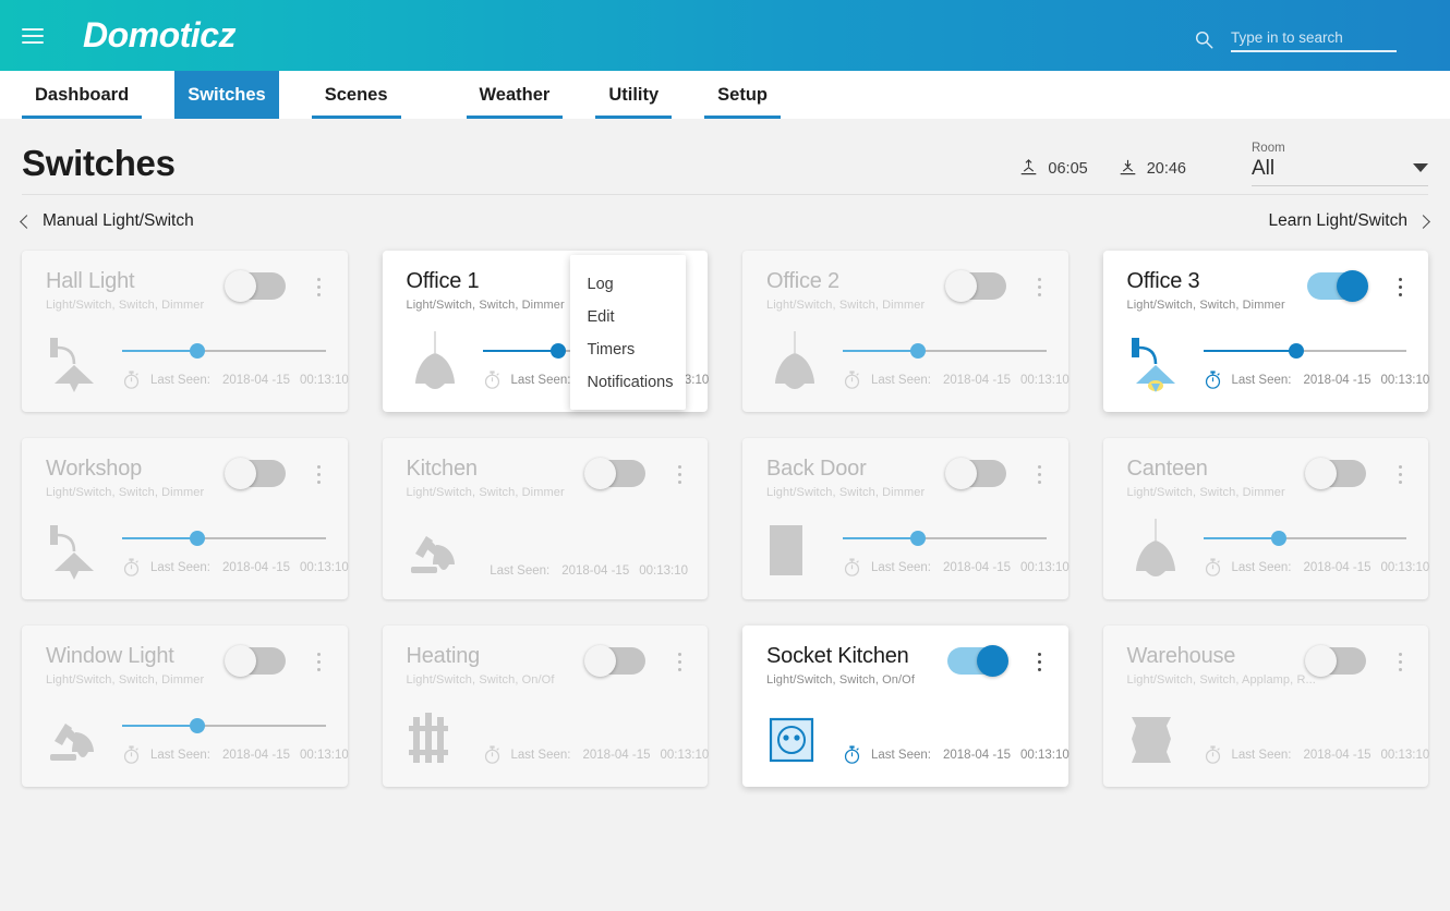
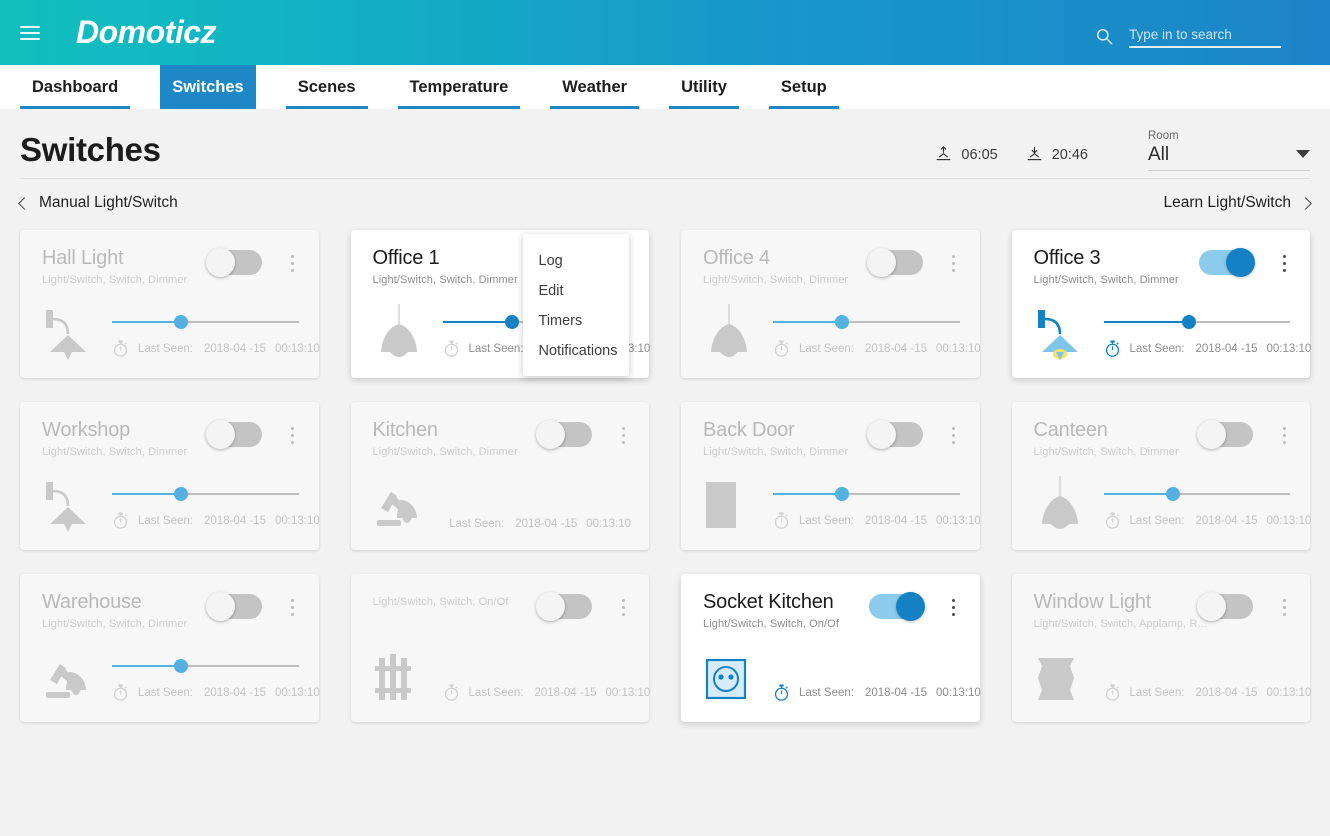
  Domoticz
  Type in to search
  Dashboard
  Switches
  Scenes
+ Temperature
  Weather
  Utility
  Setup
  Switches
  06:05
  20:46
  Room
  All
  Manual Light/Switch
  Learn Light/Switch
  Hall Light
  Light/Switch, Switch, Dimmer
  Last Seen:
  2018-04 -15
  00:13:10
  Office 1
  Light/Switch, Switch, Dimmer
  Last Seen:
  Log
  Edit
  Timers
  Notifications
- Office 2
+ Office 4
  Light/Switch, Switch, Dimmer
  Last Seen:
  2018-04 -15
  00:13:10
  Office 3
  Light/Switch, Switch, Dimmer
  Last Seen:
  2018-04 -15
  00:13:10
  Workshop
  Light/Switch, Switch, Dimmer
  Last Seen:
  2018-04 -15
  00:13:10
  Kitchen
  Light/Switch, Switch, Dimmer
  Last Seen:
  2018-04 -15
  00:13:10
  Back Door
  Light/Switch, Switch, Dimmer
  Last Seen:
  2018-04 -15
  00:13:10
  Canteen
  Light/Switch, Switch, Dimmer
  Last Seen:
  2018-04 -15
  00:13:10
- Window Light
+ Warehouse
  Light/Switch, Switch, Dimmer
  Last Seen:
  2018-04 -15
  00:13:10
- Heating
  Light/Switch, Switch, On/Of
  Last Seen:
  2018-04 -15
  00:13:10
  Socket Kitchen
  Light/Switch, Switch, On/Of
  Last Seen:
  2018-04 -15
  00:13:10
- Warehouse
+ Window Light
  Light/Switch, Switch, Applamp, R...
  Last Seen:
  2018-04 -15
  00:13:10
